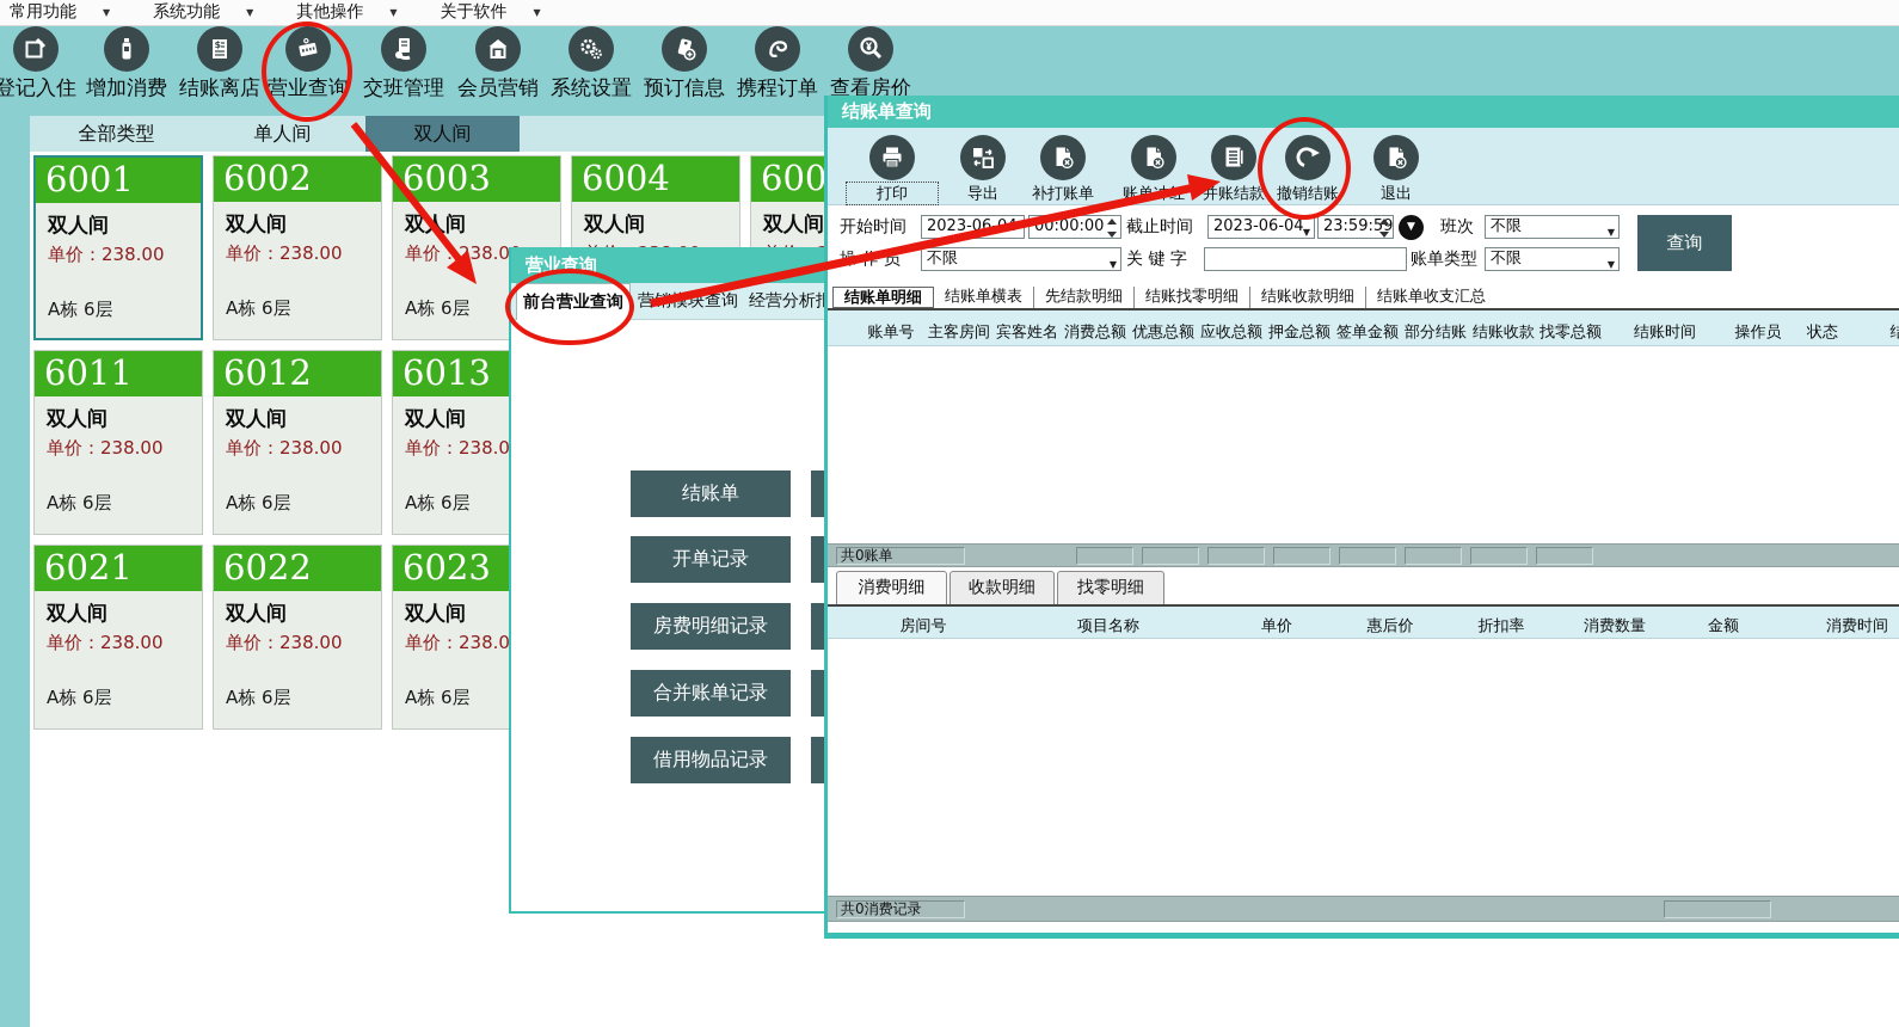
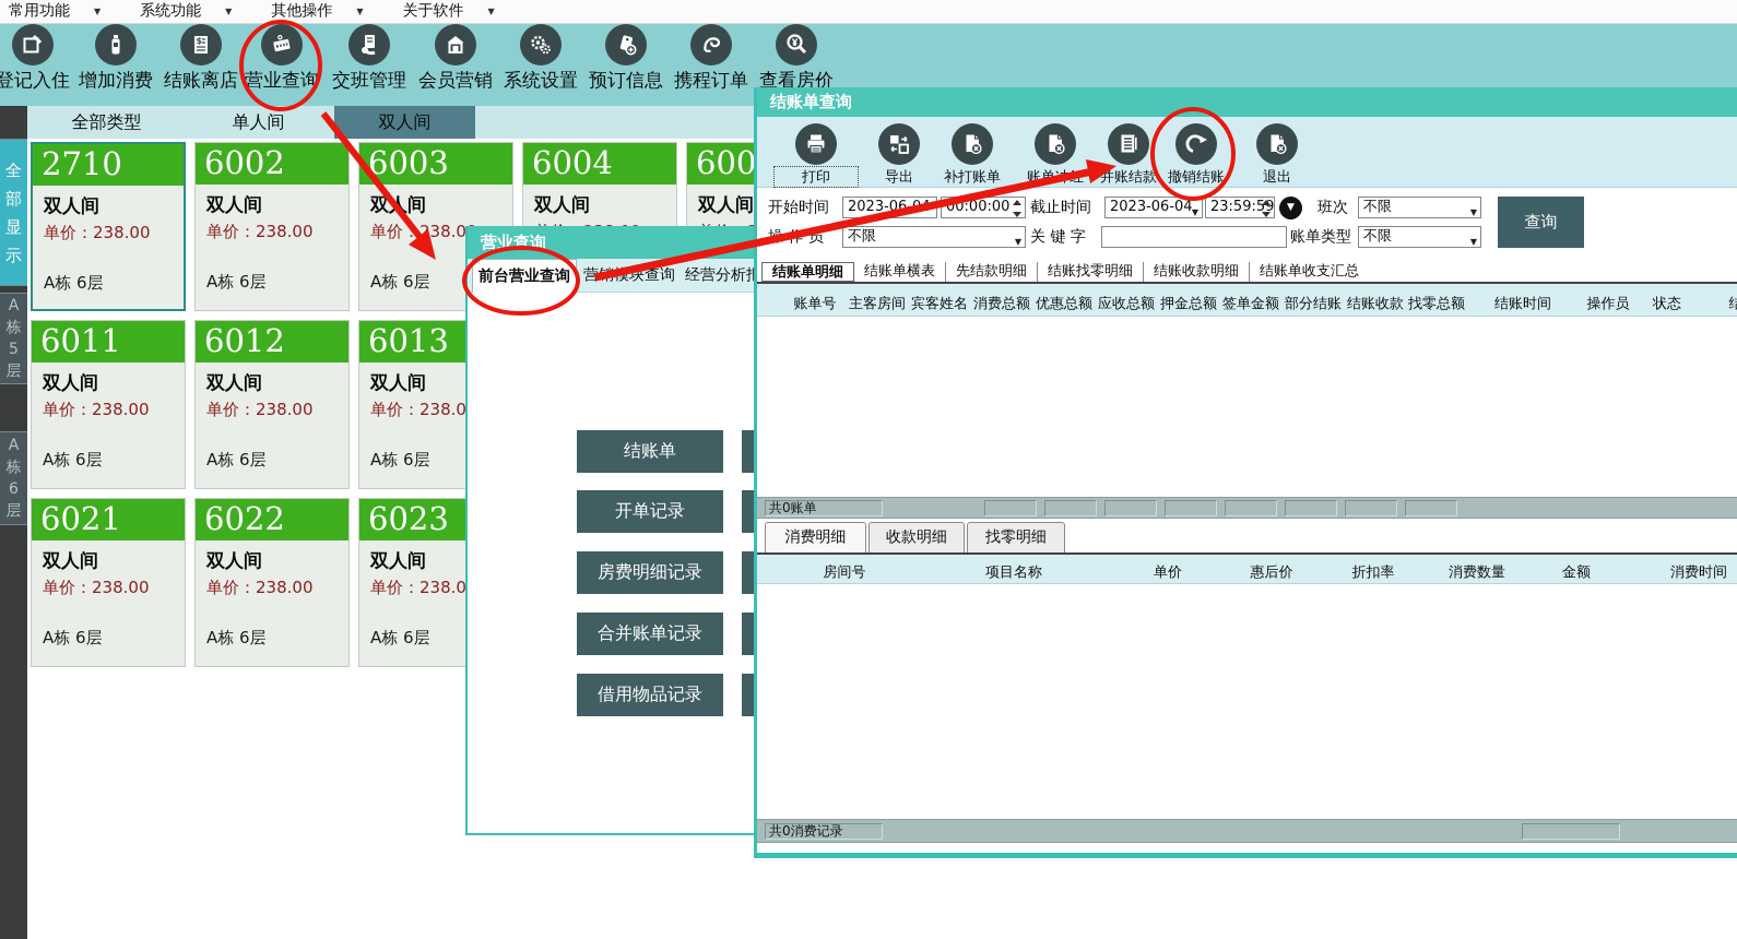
  常用功能
  ▼
  系统功能
  ▼
  其他操作
  ▼
  关于软件
  ▼
  登记入住
  增加消费
  $
  结账离店
  营业查询
  交班管理
  会员营销
  系统设置
  预订信息
  携程订单
  查看房价
  全部类型
  单人间
  双人间
+ 全部显示
+ A栋5层
+ A栋6层
- 6001
+ 2710
  双人间
  单价：238.00
  A栋 6层
  6002
  双人间
  单价：238.00
  A栋 6层
  6003
  单价：238.0
  A栋 6层
  6004
  双人间
  600
  双人间
  6011
  双人间
  单价：238.00
  A栋 6层
  6012
  双人间
  单价：238.00
  A栋 6层
  6013
  双人间
  单价：238.0
  A栋 6层
  6021
  双人间
  单价：238.00
  A栋 6层
  6022
  双人间
  单价：238.00
  A栋 6层
  6023
  双人间
  单价：238.0
  A栋 6层
  营业查询
  前台营业查询
  结账单
  开单记录
  房费明细记录
  合并账单记录
  借用物品记录
  结账单查询
  打印
  导出
  补打账单
  并账结款
  撤销结账
  退出
  开始时间
  2023-06
  00:00:00
  截止时间
  2023-06-04
  ▼
  23:59:59
  ▼
  班次
  不限
  ▼
  查询
  不限
  ▼
  关 键 字
  账单类型
  不限
  ▼
  结账单明细
  结账单横表
  先结款明细
  结账找零明细
  结账收款明细
  结账单收支汇总
  账单号
  主客房间
  宾客姓名
  消费总额
  优惠总额
  应收总额
  押金总额
  签单金额
  部分结账
  结账收款
  找零总额
  结账时间
  操作员
  状态
  结
  共0账单
  消费明细
  收款明细
  找零明细
  房间号
  项目名称
  单价
  惠后价
  折扣率
  消费数量
  金额
  消费时间
  共0消费记录
